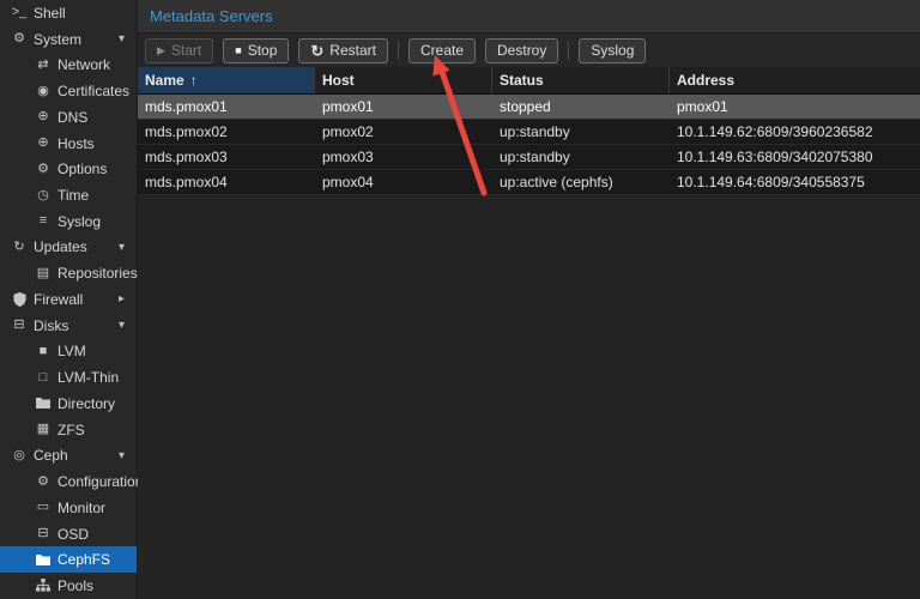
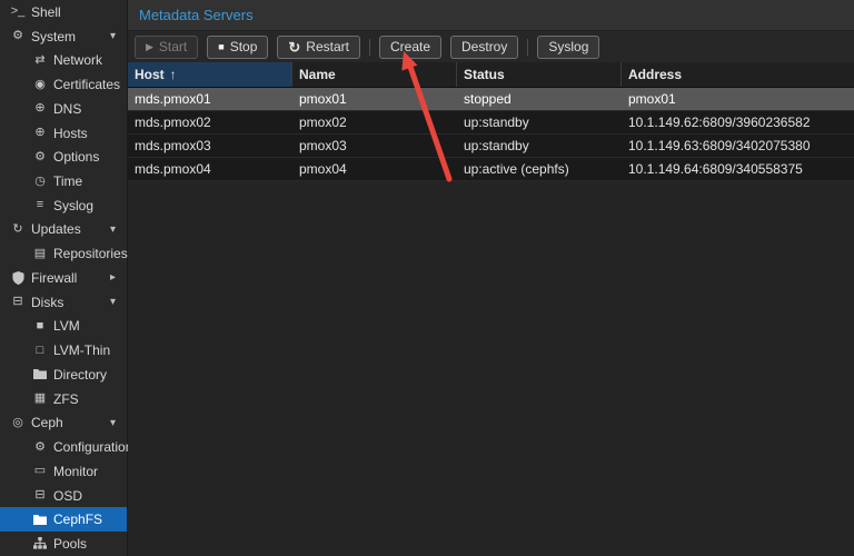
  >_
  Shell
  ⚙
  System
  ▾
  ⇄
  Network
  ◉
  Certificates
  ⊕
  DNS
  ⊕
  Hosts
  ⚙
  Options
  ◷
  Time
  ≡
  Syslog
  ↻
  Updates
  ▾
  ▤
  Repositories
  Firewall
  ▸
  ⊟
  Disks
  ▾
  ■
  LVM
  □
  LVM-Thin
  Directory
  ▦
  ZFS
  ◎
  Ceph
  ▾
  ⚙
  Configuratio
  ▭
  Monitor
  ⊟
  OSD
  CephFS
  Pools
  Metadata Servers
  ▶
  Start
  ■
  Stop
  ↻
  Restart
  Create
  Destroy
  Syslog
- Name
+ Host
  ↑
- Host
+ Name
  Status
  Address
  mds.pmox01
  pmox01
  stopped
  pmox01
  mds.pmox02
  pmox02
  up:standby
  10.1.149.62:6809/3960236582
  mds.pmox03
  pmox03
  up:standby
  10.1.149.63:6809/3402075380
  mds.pmox04
  pmox04
  up:active (cephfs)
  10.1.149.64:6809/340558375
